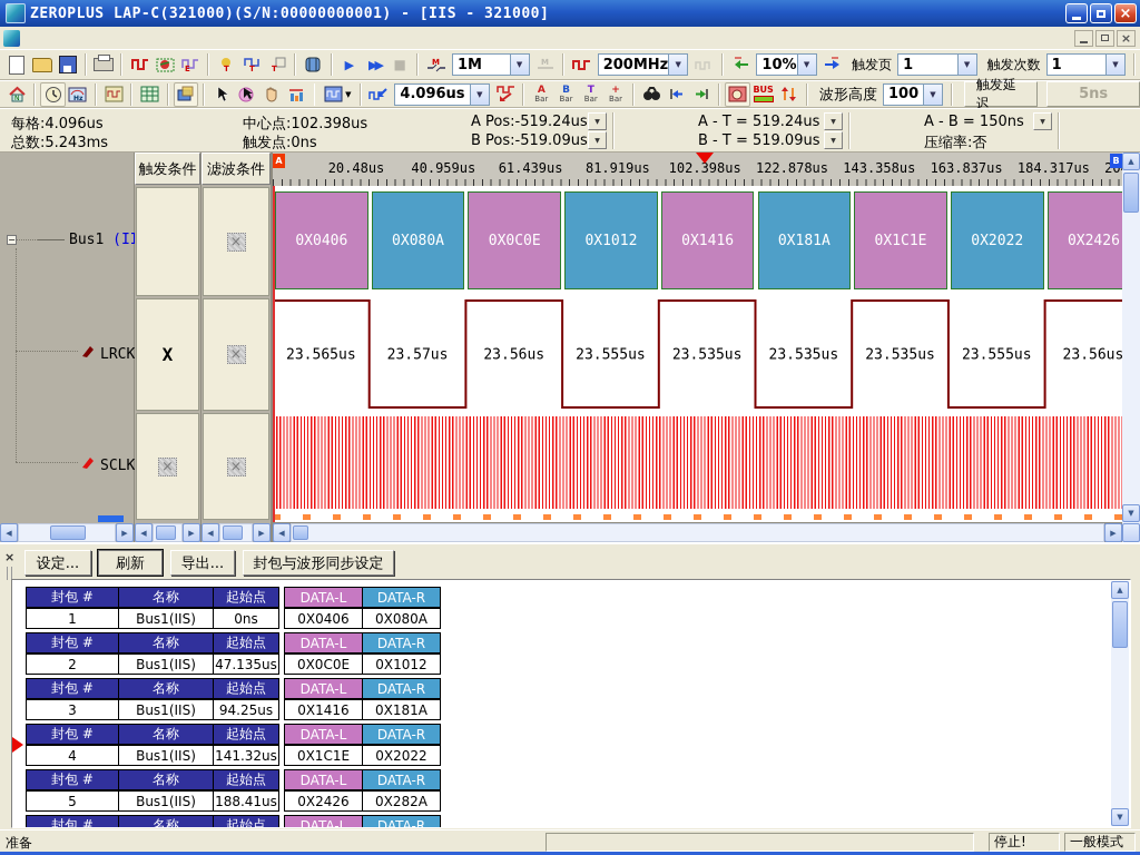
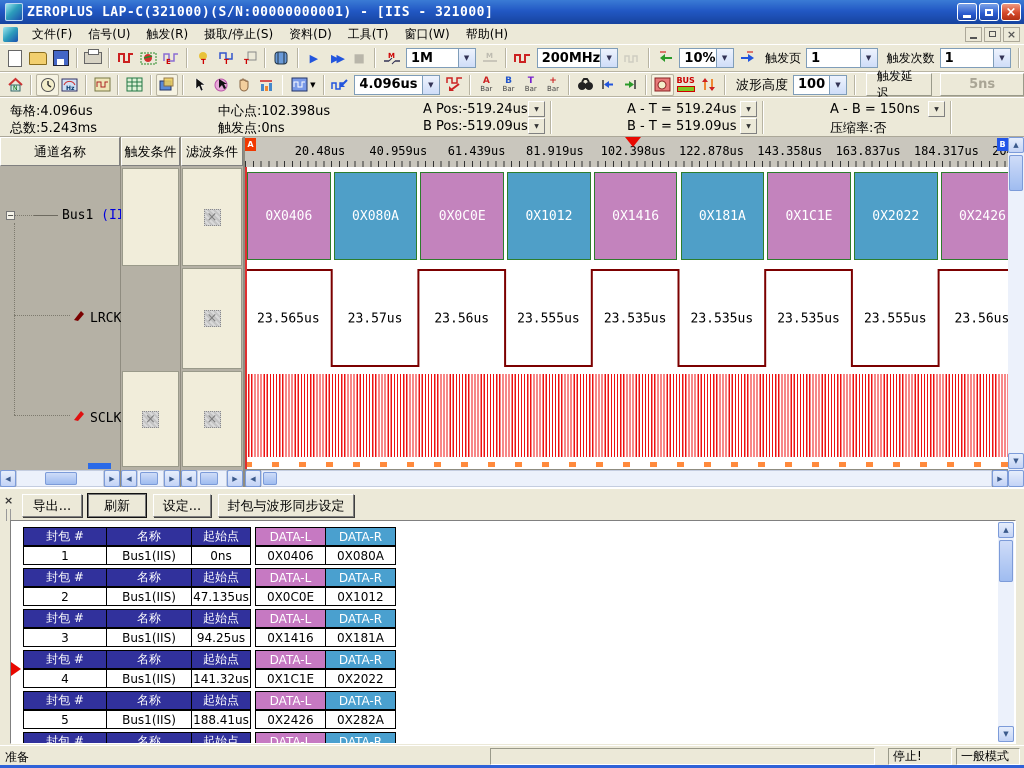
  ZEROPLUS LAP-C(321000)(S/N:00000000001) - [IIS - 321000]
  ×
+ 文件(F)
+ 信号(U)
+ 触发(R)
+ 摄取/停止(S)
+ 资料(D)
+ 工具(T)
+ 窗口(W)
+ 帮助(H)
  ×
  E
  T
  T
  T
  ▶
  ▶▶
  ■
  M
  1M
  ▼
  M
  200MHz
  ▼
  10%
  ▼
  触发页
  1
  ▼
  触发次数
  1
  ▼
  ▼
  4.096us
  ▼
  A
  Bar
  B
  Bar
  T
  Bar
  +
  Bar
  BUS
  波形高度
  100
  ▼
  触发延迟
  5ns
  每格:4.096us
  总数:5.243ms
  中心点:102.398us
  触发点:0ns
  A Pos:-519.24us
  B Pos:-519.09us
  A - T = 519.24us
  B - T = 519.09us
  A - B = 150ns
  压缩率:否
+ 通道名称
  −
  LRCK
  SCLK
  ◀
  ▶
  触发条件
- X
  ×
  ◀
  ▶
  滤波条件
  ×
  ×
  ×
  ◀
  ▶
  20.48us
  40.959us
  61.439us
  81.919us
  102.398us
  122.878us
  143.358us
  163.837us
  184.317us
  A
  B
  0X0406
  0X080A
  0X0C0E
  0X1012
  0X1416
  0X181A
  0X1C1E
  0X2022
  0X2426
  23.565us
  23.57us
  23.56us
  23.555us
  23.535us
  23.535us
  23.535us
  23.555us
  23.56us
  ◀
  ▶
  ▲
  ▼
  ×
- 设定...
+ 导出...
  刷新
- 导出...
+ 设定...
  封包与波形同步设定
  封包 #
  名称
  起始点
  DATA-L
  DATA-R
  1
  Bus1(IIS)
  0ns
  0X0406
  0X080A
  封包 #
  名称
  起始点
  DATA-L
  DATA-R
  2
  Bus1(IIS)
  47.135us
  0X0C0E
  0X1012
  封包 #
  名称
  起始点
  DATA-L
  DATA-R
  3
  Bus1(IIS)
  94.25us
  0X1416
  0X181A
  封包 #
  名称
  起始点
  DATA-L
  DATA-R
  4
  Bus1(IIS)
  141.32us
  0X1C1E
  0X2022
  封包 #
  名称
  起始点
  DATA-L
  DATA-R
  5
  Bus1(IIS)
  188.41us
  0X2426
  0X282A
  封包 #
  名称
  起始点
  DATA-L
  DATA-R
  ▲
  ▼
  准备
  停止!
  一般模式
